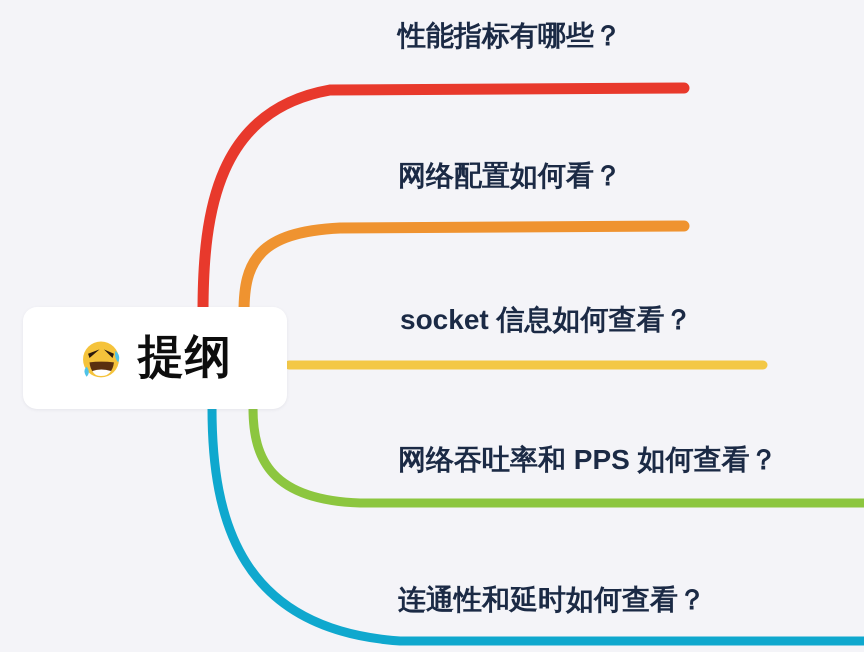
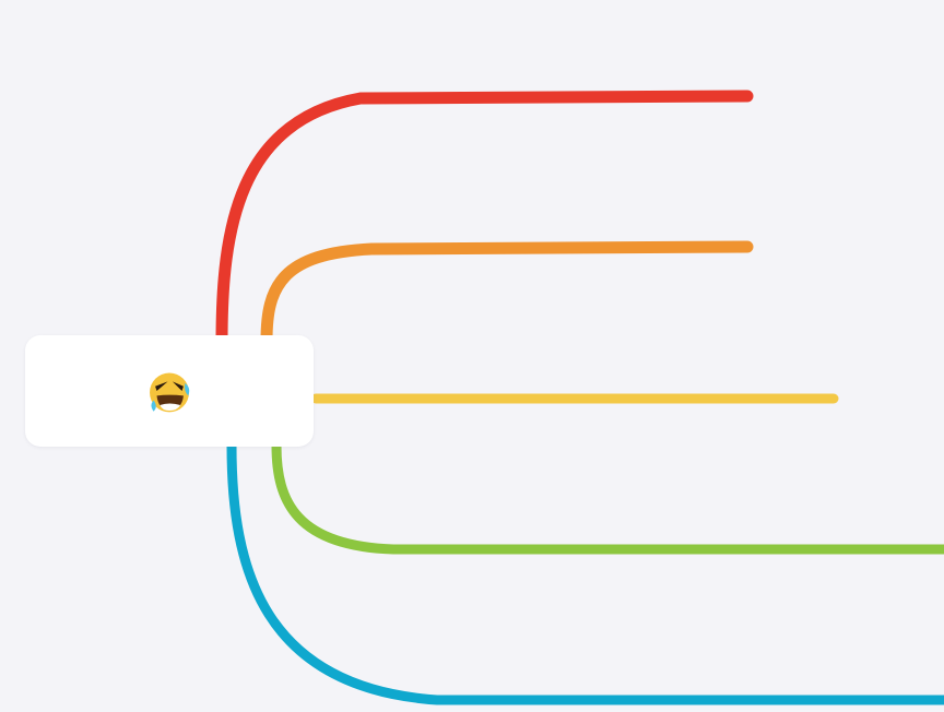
- 提纲
- 性能指标有哪些？
- 网络配置如何看？
- socket 信息如何查看？
- 网络吞吐率和 PPS 如何查看？
- 连通性和延时如何查看？
